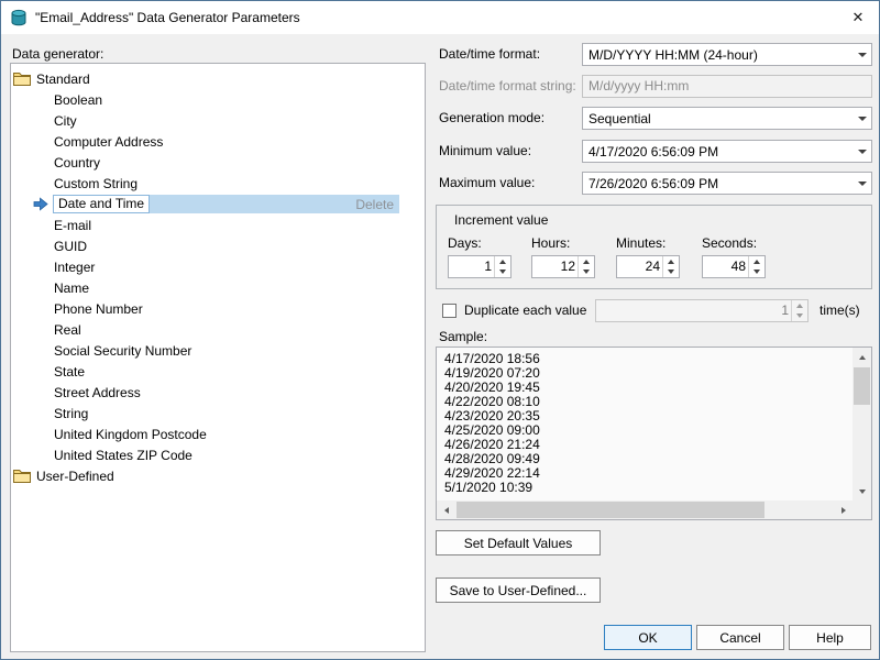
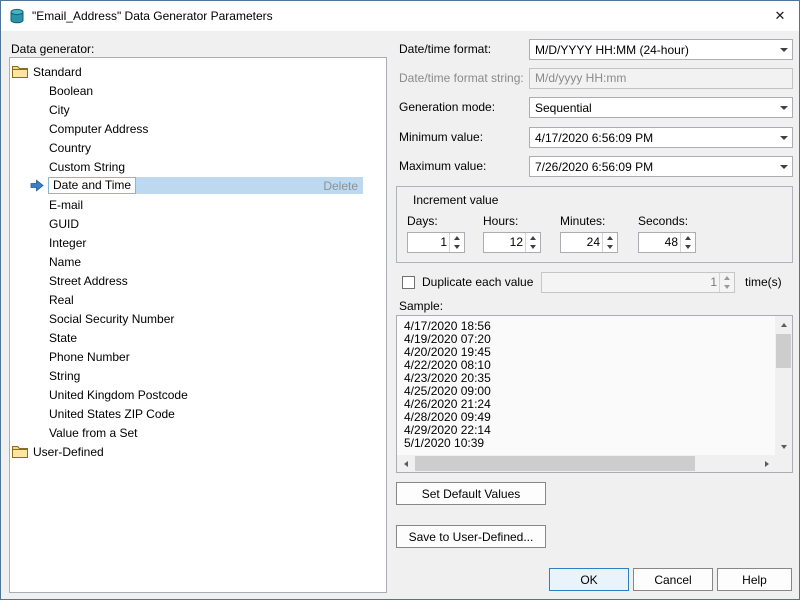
  "Email_Address" Data Generator Parameters
  ✕
  Data generator:
  Standard
  Boolean
  City
  Computer Address
  Country
  Custom String
  Date and Time
  Delete
  E-mail
  GUID
  Integer
  Name
- Phone Number
+ Street Address
  Real
  Social Security Number
  State
- Street Address
+ Phone Number
  String
  United Kingdom Postcode
  United States ZIP Code
+ Value from a Set
  User-Defined
  Date/time format:
  M/D/YYYY HH:MM (24-hour)
  Date/time format string:
  M/d/yyyy HH:mm
  Generation mode:
  Sequential
  Minimum value:
  4/17/2020 6:56:09 PM
  Maximum value:
  7/26/2020 6:56:09 PM
  Increment value
  Days:
  1
  Hours:
  12
  Minutes:
  24
  Seconds:
  48
  Duplicate each value
  1
  time(s)
  Sample:
  4/17/2020 18:56
  4/19/2020 07:20
  4/20/2020 19:45
  4/22/2020 08:10
  4/23/2020 20:35
  4/25/2020 09:00
  4/26/2020 21:24
  4/28/2020 09:49
  4/29/2020 22:14
  5/1/2020 10:39
  Set Default Values
  Save to User-Defined...
  OK
  Cancel
  Help
